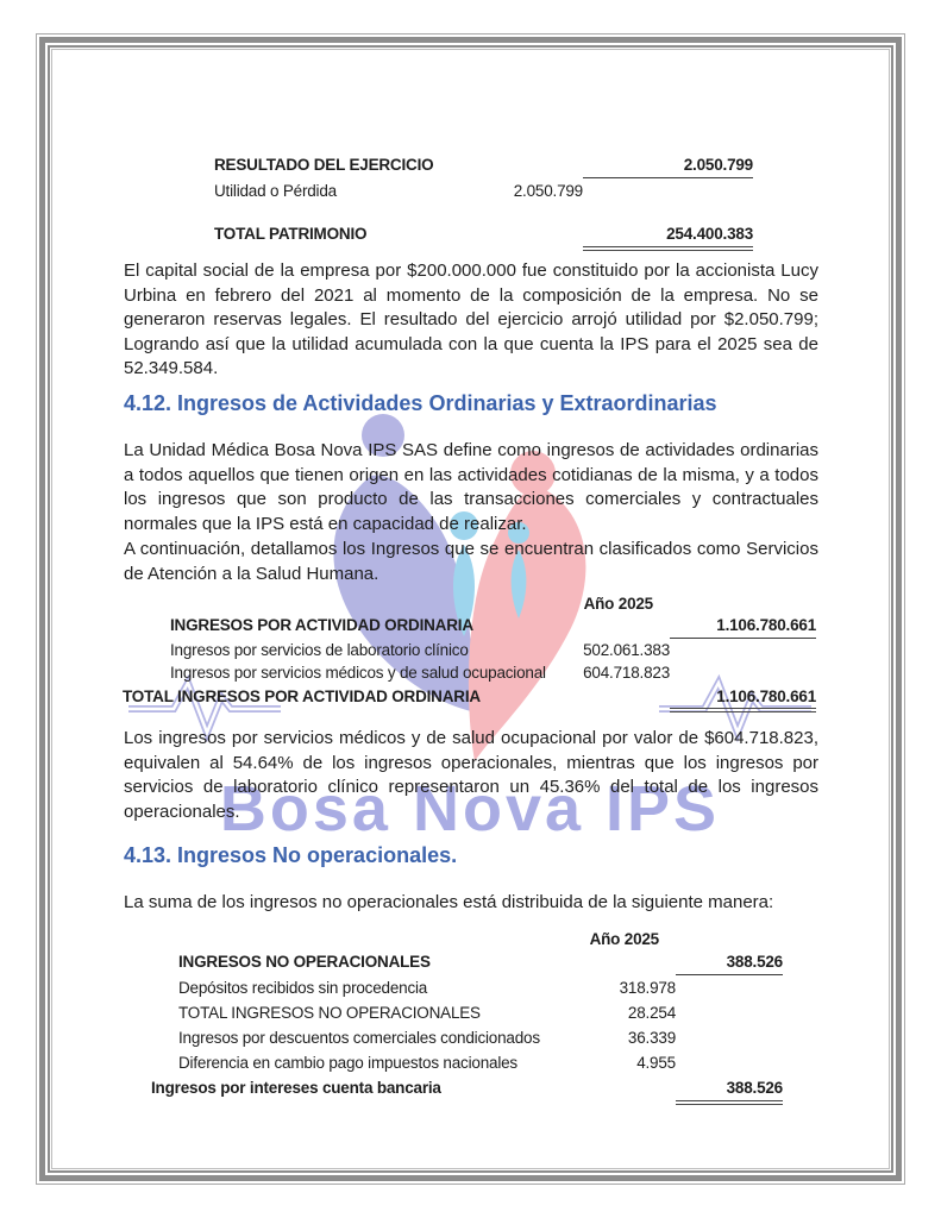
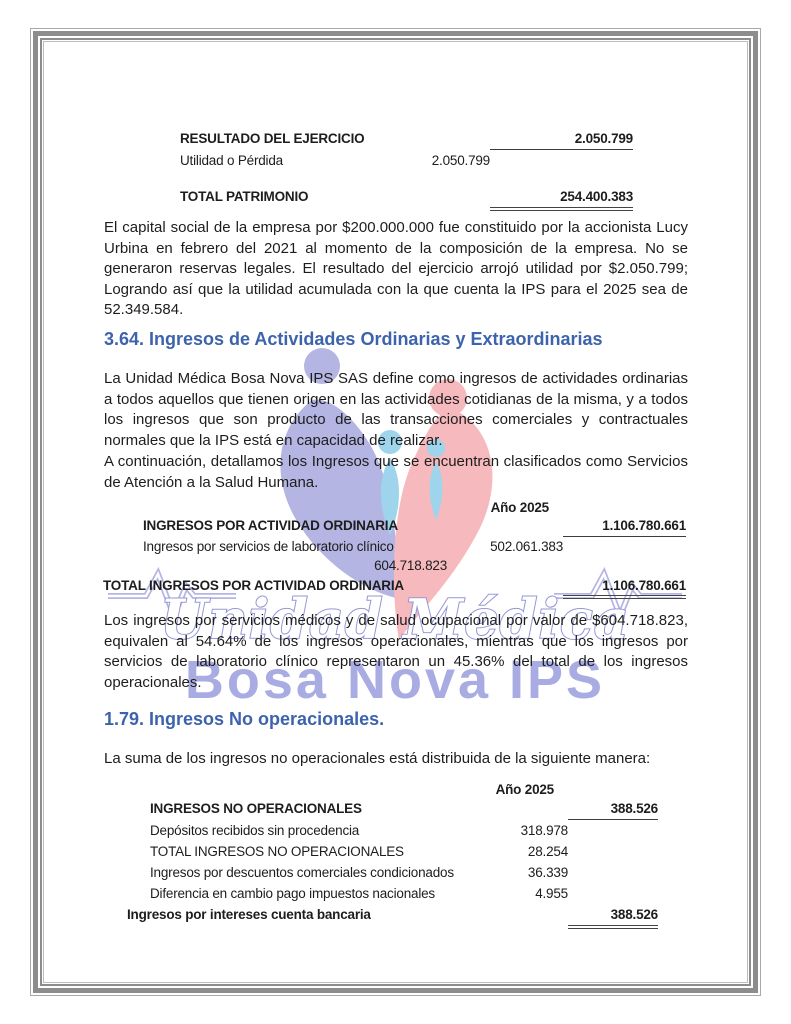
+ Unidad Médica
  Bosa Nova IPS
  RESULTADO DEL EJERCICIO
  2.050.799
  Utilidad o Pérdida
  2.050.799
  TOTAL PATRIMONIO
  254.400.383
  El capital social de la empresa por $200.000.000 fue constituido por la accionista Lucy Urbina en febrero del 2021 al momento de la composición de la empresa. No se generaron reservas legales. El resultado del ejercicio arrojó utilidad por $2.050.799; Logrando así que la utilidad acumulada con la que cuenta la IPS para el 2025 sea de 52.349.584.
- 4.12. Ingresos de Actividades Ordinarias y Extraordinarias
+ 3.64. Ingresos de Actividades Ordinarias y Extraordinarias
  La Unidad Médica Bosa Nova IPS SAS define como ingresos de actividades ordinarias a todos aquellos que tienen origen en las actividades cotidianas de la misma, y a todos los ingresos que son producto de las transacciones comerciales y contractuales normales que la IPS está en capacidad de realizar.
  A continuación, detallamos los Ingresos que se encuentran clasificados como Servicios de Atención a la Salud Humana.
  Año 2025
  INGRESOS POR ACTIVIDAD ORDINARIA
  1.106.780.661
  Ingresos por servicios de laboratorio clínico
  502.061.383
- Ingresos por servicios médicos y de salud ocupacional
  604.718.823
  TOTAL INGRESOS POR ACTIVIDAD ORDINARIA
  1.106.780.661
  Los ingresos por servicios médicos y de salud ocupacional por valor de $604.718.823, equivalen al 54.64% de los ingresos operacionales, mientras que los ingresos por servicios de laboratorio clínico representaron un 45.36% del total de los ingresos operacionales.
- 4.13. Ingresos No operacionales.
+ 1.79. Ingresos No operacionales.
  La suma de los ingresos no operacionales está distribuida de la siguiente manera:
  Año 2025
  INGRESOS NO OPERACIONALES
  388.526
  Depósitos recibidos sin procedencia
  318.978
  TOTAL INGRESOS NO OPERACIONALES
  28.254
  Ingresos por descuentos comerciales condicionados
  36.339
  Diferencia en cambio pago impuestos nacionales
  4.955
  Ingresos por intereses cuenta bancaria
  388.526
